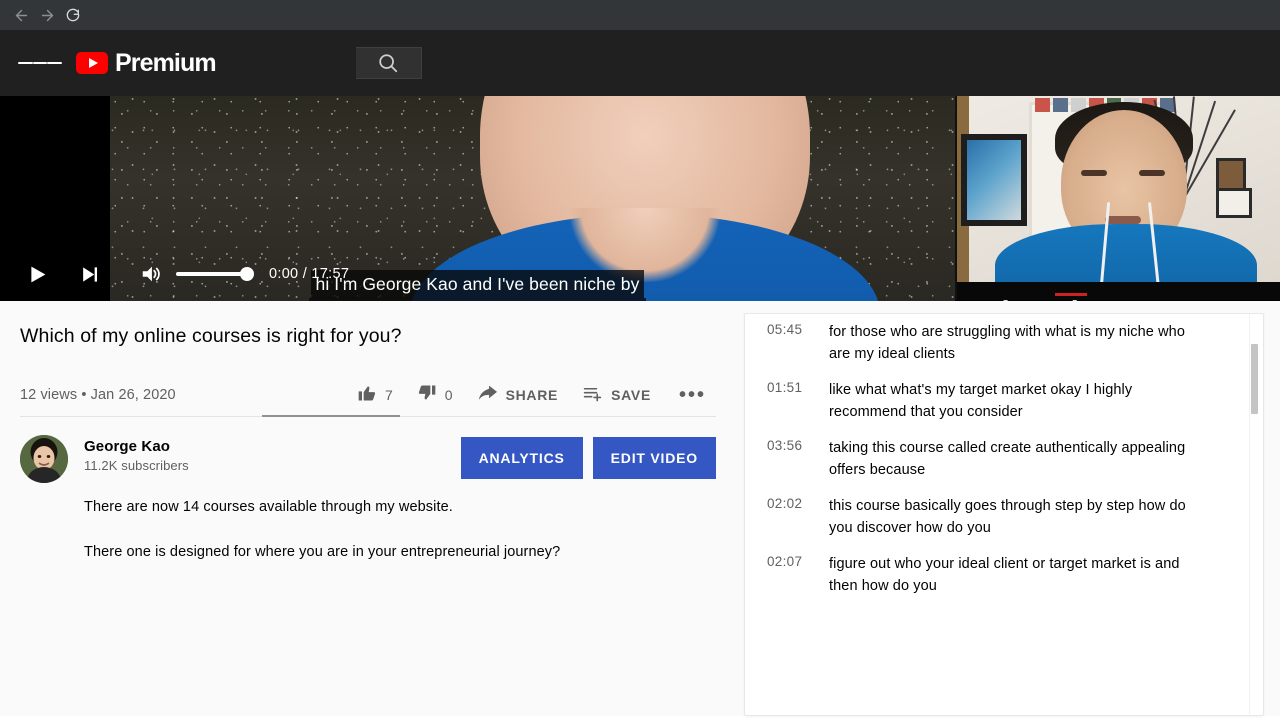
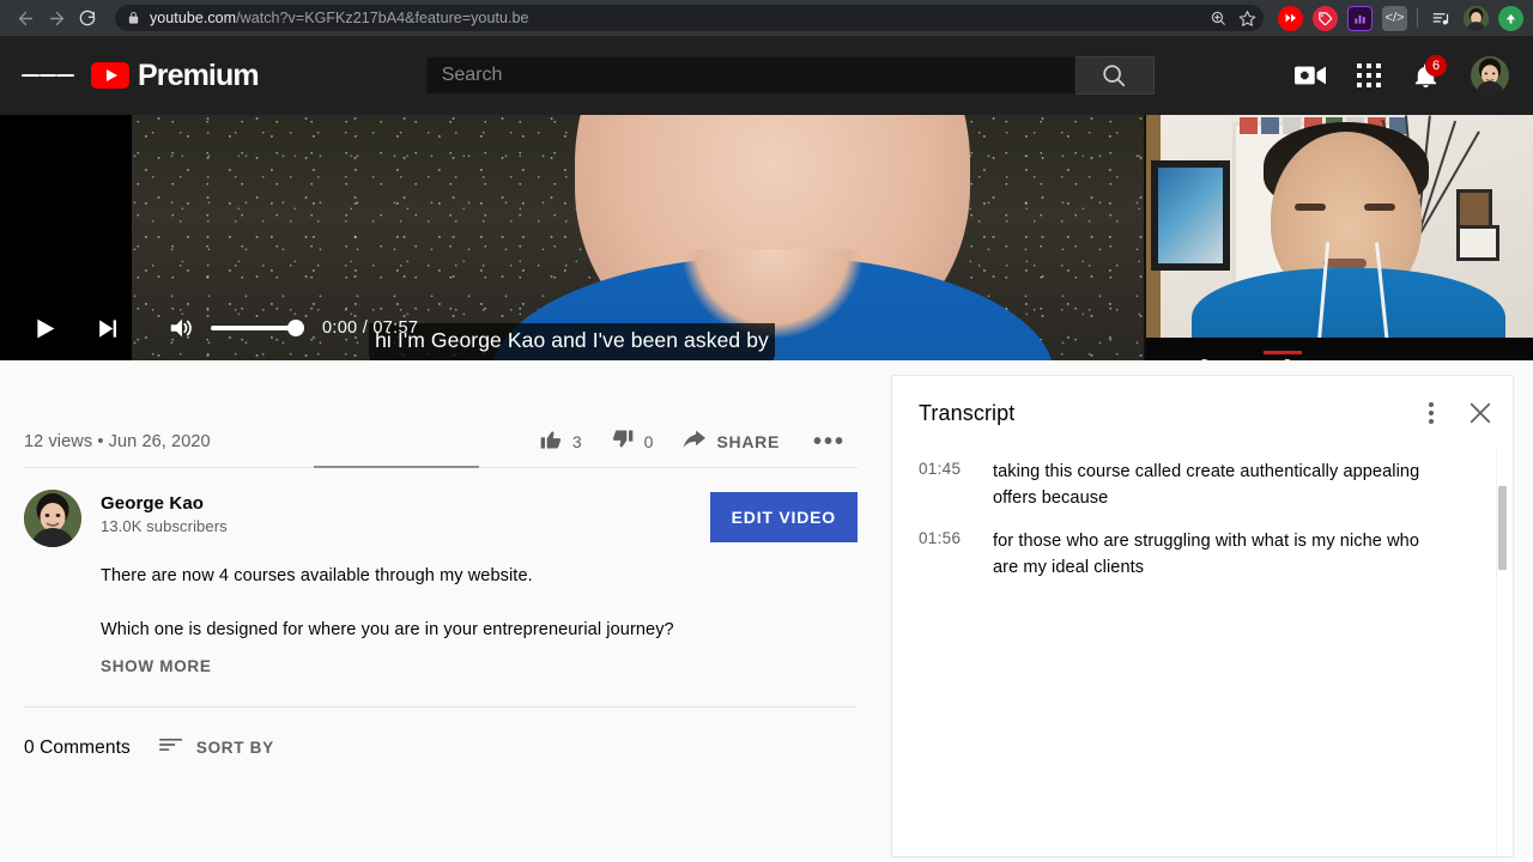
+ youtube.com/watch?v=KGFKz217bA4&feature=youtu.be
+ </>
  Premium
+ Search
+ 6
- hi I'm George Kao and I've been niche by
+ hi I'm George Kao and I've been asked by
- 0:00 / 17:57
+ 0:00 / 07:57
- Which of my online courses is right for you?
- 12 views • Jan 26, 2020
+ 12 views • Jun 26, 2020
- 7
+ 3
  0
  SHARE
- SAVE
  •••
  George Kao
- 11.2K subscribers
+ 13.0K subscribers
- ANALYTICS
  EDIT VIDEO
- There are now 14 courses available through my website.
+ There are now 4 courses available through my website.
- There one is designed for where you are in your entrepreneurial journey?
+ Which one is designed for where you are in your entrepreneurial journey?
+ SHOW MORE
+ 0 Comments
+ SORT BY
+ Transcript
- 05:45
+ 01:45
- for those who are struggling with what is my niche who are my ideal clients
+ taking this course called create authentically appealing offers because
- 01:51
- like what what's my target market okay I highly recommend that you consider
- 03:56
+ 01:56
- taking this course called create authentically appealing offers because
+ for those who are struggling with what is my niche who are my ideal clients
- 02:02
- this course basically goes through step by step how do you discover how do you
- 02:07
- figure out who your ideal client or target market is and then how do you
